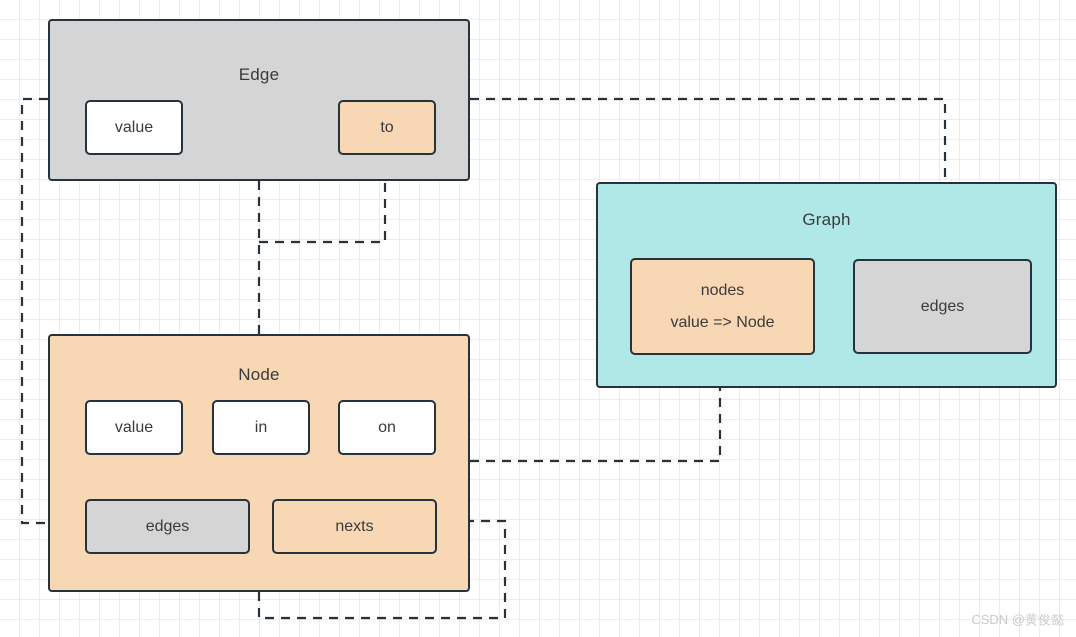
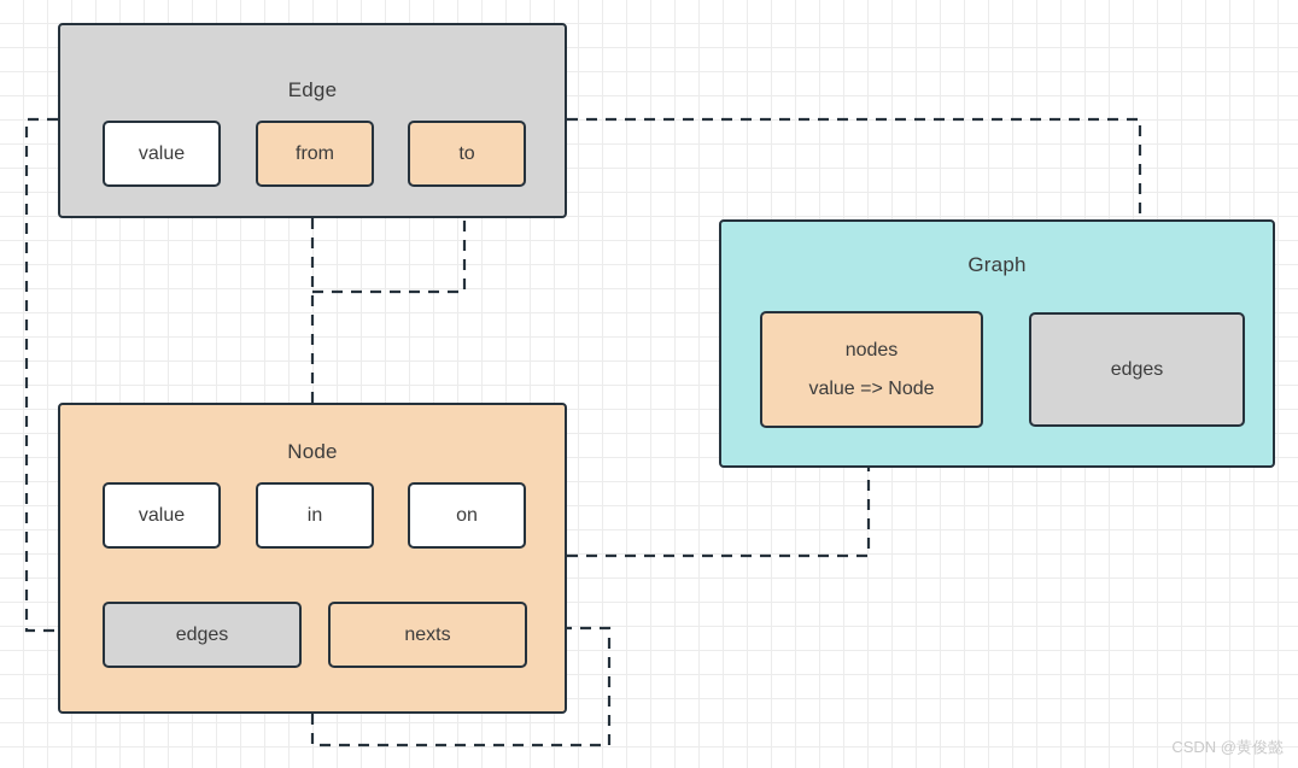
  Edge
  value
+ from
  to
  Node
  value
  in
  on
  edges
  nexts
  Graph
  nodes
  value => Node
  edges
  CSDN @黄俊懿
